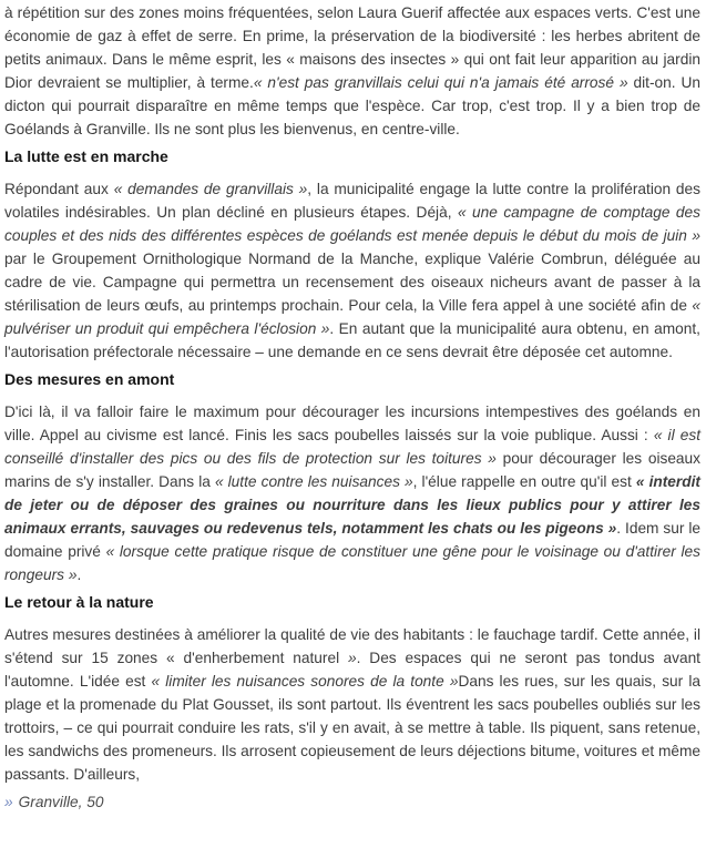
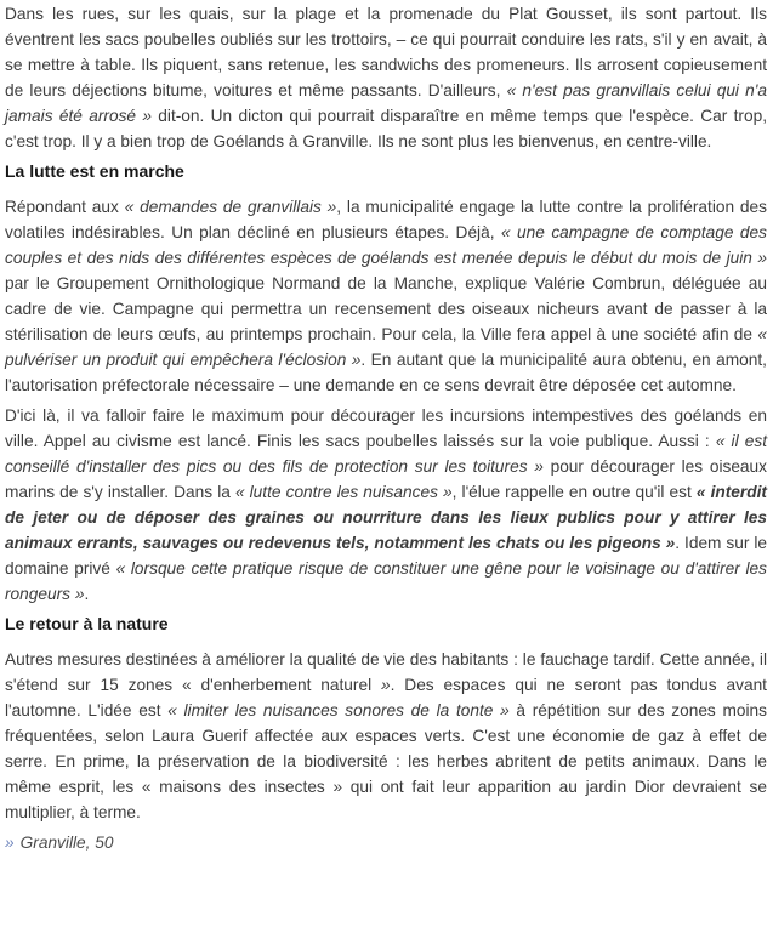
- à répétition sur des zones moins fréquentées, selon Laura Guerif affectée aux espaces verts. C'est une économie de gaz à effet de serre. En prime, la préservation de la biodiversité : les herbes abritent de petits animaux. Dans le même esprit, les « maisons des insectes » qui ont fait leur apparition au jardin Dior devraient se multiplier, à terme.« n'est pas granvillais celui qui n'a jamais été arrosé » dit-on. Un dicton qui pourrait disparaître en même temps que l'espèce. Car trop, c'est trop. Il y a bien trop de Goélands à Granville. Ils ne sont plus les bienvenus, en centre-ville.
+ Dans les rues, sur les quais, sur la plage et la promenade du Plat Gousset, ils sont partout. Ils éventrent les sacs poubelles oubliés sur les trottoirs, – ce qui pourrait conduire les rats, s'il y en avait, à se mettre à table. Ils piquent, sans retenue, les sandwichs des promeneurs. Ils arrosent copieusement de leurs déjections bitume, voitures et même passants. D'ailleurs, « n'est pas granvillais celui qui n'a jamais été arrosé » dit-on. Un dicton qui pourrait disparaître en même temps que l'espèce. Car trop, c'est trop. Il y a bien trop de Goélands à Granville. Ils ne sont plus les bienvenus, en centre-ville.
  La lutte est en marche
  Répondant aux « demandes de granvillais », la municipalité engage la lutte contre la prolifération des volatiles indésirables. Un plan décliné en plusieurs étapes. Déjà, « une campagne de comptage des couples et des nids des différentes espèces de goélands est menée depuis le début du mois de juin » par le Groupement Ornithologique Normand de la Manche, explique Valérie Combrun, déléguée au cadre de vie. Campagne qui permettra un recensement des oiseaux nicheurs avant de passer à la stérilisation de leurs œufs, au printemps prochain. Pour cela, la Ville fera appel à une société afin de « pulvériser un produit qui empêchera l'éclosion ». En autant que la municipalité aura obtenu, en amont, l'autorisation préfectorale nécessaire – une demande en ce sens devrait être déposée cet automne.
- Des mesures en amont
  D'ici là, il va falloir faire le maximum pour décourager les incursions intempestives des goélands en ville. Appel au civisme est lancé. Finis les sacs poubelles laissés sur la voie publique. Aussi : « il est conseillé d'installer des pics ou des fils de protection sur les toitures » pour décourager les oiseaux marins de s'y installer. Dans la « lutte contre les nuisances », l'élue rappelle en outre qu'il est « interdit de jeter ou de déposer des graines ou nourriture dans les lieux publics pour y attirer les animaux errants, sauvages ou redevenus tels, notamment les chats ou les pigeons ». Idem sur le domaine privé « lorsque cette pratique risque de constituer une gêne pour le voisinage ou d'attirer les rongeurs ».
  Le retour à la nature
- Autres mesures destinées à améliorer la qualité de vie des habitants : le fauchage tardif. Cette année, il s'étend sur 15 zones « d'enherbement naturel ». Des espaces qui ne seront pas tondus avant l'automne. L'idée est « limiter les nuisances sonores de la tonte »Dans les rues, sur les quais, sur la plage et la promenade du Plat Gousset, ils sont partout. Ils éventrent les sacs poubelles oubliés sur les trottoirs, – ce qui pourrait conduire les rats, s'il y en avait, à se mettre à table. Ils piquent, sans retenue, les sandwichs des promeneurs. Ils arrosent copieusement de leurs déjections bitume, voitures et même passants. D'ailleurs,
+ Autres mesures destinées à améliorer la qualité de vie des habitants : le fauchage tardif. Cette année, il s'étend sur 15 zones « d'enherbement naturel ». Des espaces qui ne seront pas tondus avant l'automne. L'idée est « limiter les nuisances sonores de la tonte » à répétition sur des zones moins fréquentées, selon Laura Guerif affectée aux espaces verts. C'est une économie de gaz à effet de serre. En prime, la préservation de la biodiversité : les herbes abritent de petits animaux. Dans le même esprit, les « maisons des insectes » qui ont fait leur apparition au jardin Dior devraient se multiplier, à terme.
  » Granville, 50
